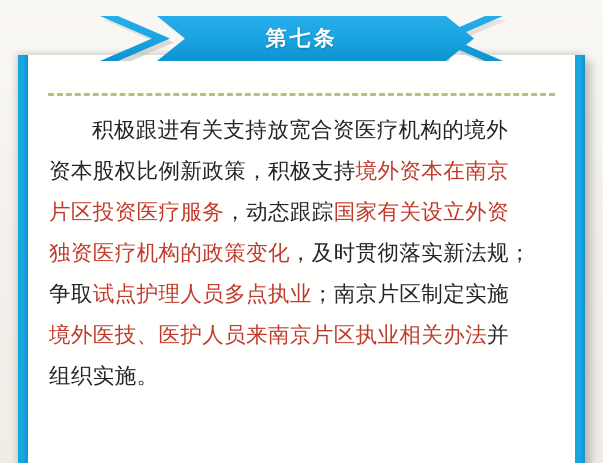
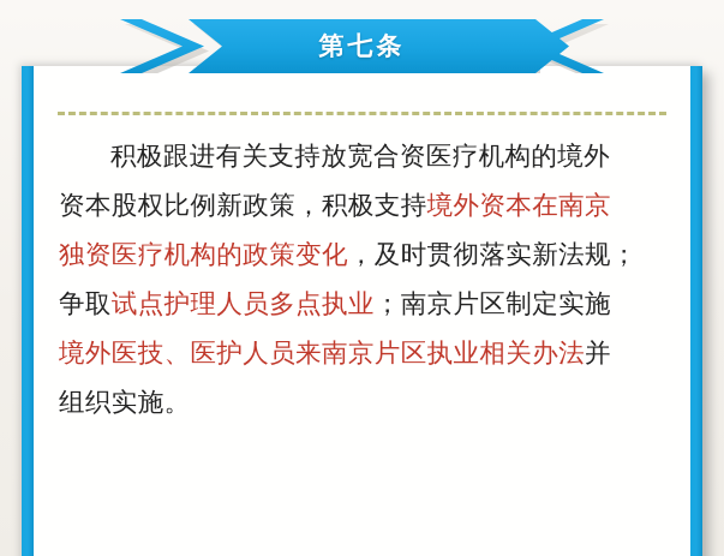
  积极跟进有关支持放宽合资医疗机构的境外
  资本股权比例新政策，积极支持境外资本在南京
- 片区投资医疗服务，动态跟踪国家有关设立外资
  独资医疗机构的政策变化，及时贯彻落实新法规；
  争取试点护理人员多点执业；南京片区制定实施
  境外医技、医护人员来南京片区执业相关办法并
  组织实施。
  第七条
